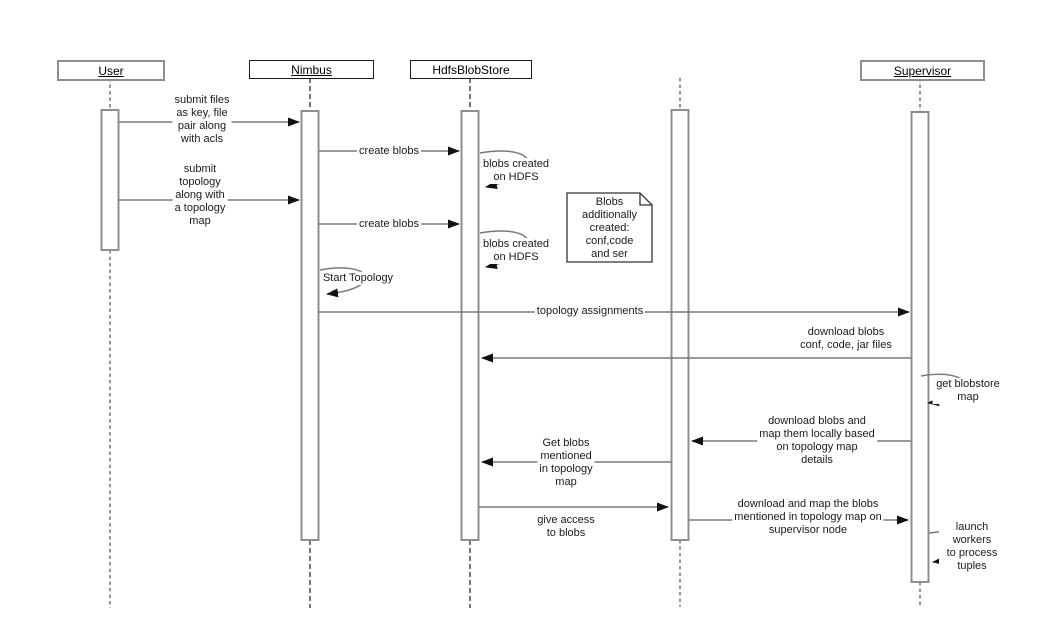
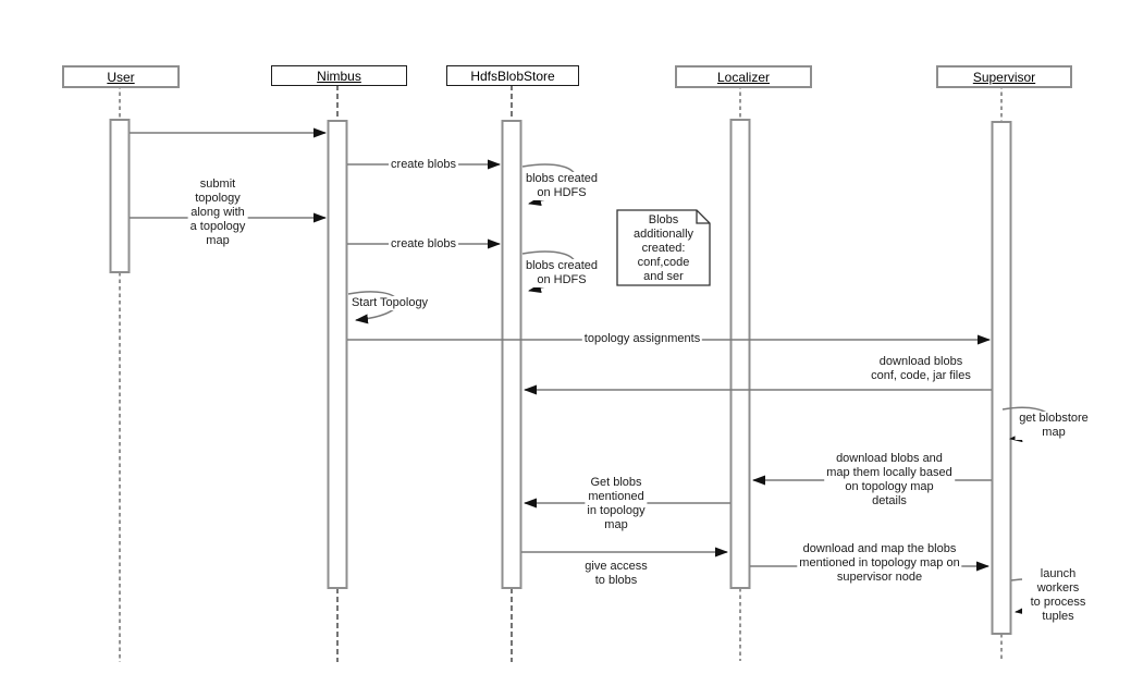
- submit files
- as key, file
- pair along
- with acls
  create blobs
  blobs created
  on HDFS
  submit
  topology
  along with
  a topology
  map
  create blobs
  blobs created
  on HDFS
  Start Topology
  topology assignments
  download blobs
  conf, code, jar files
  get blobstore map
  download blobs and
  map them locally based
  on topology map
  details
  Get blobs
  mentioned
  in topology
  map
  give access
  to blobs
  download and map the blobs
  mentioned in topology map on
  supervisor node
  launch
  workers
  to process
  tuples
  Blobs
  additionally
  created:
  conf,code
  and ser
  User
  Nimbus
  HdfsBlobStore
+ Localizer
  Supervisor
